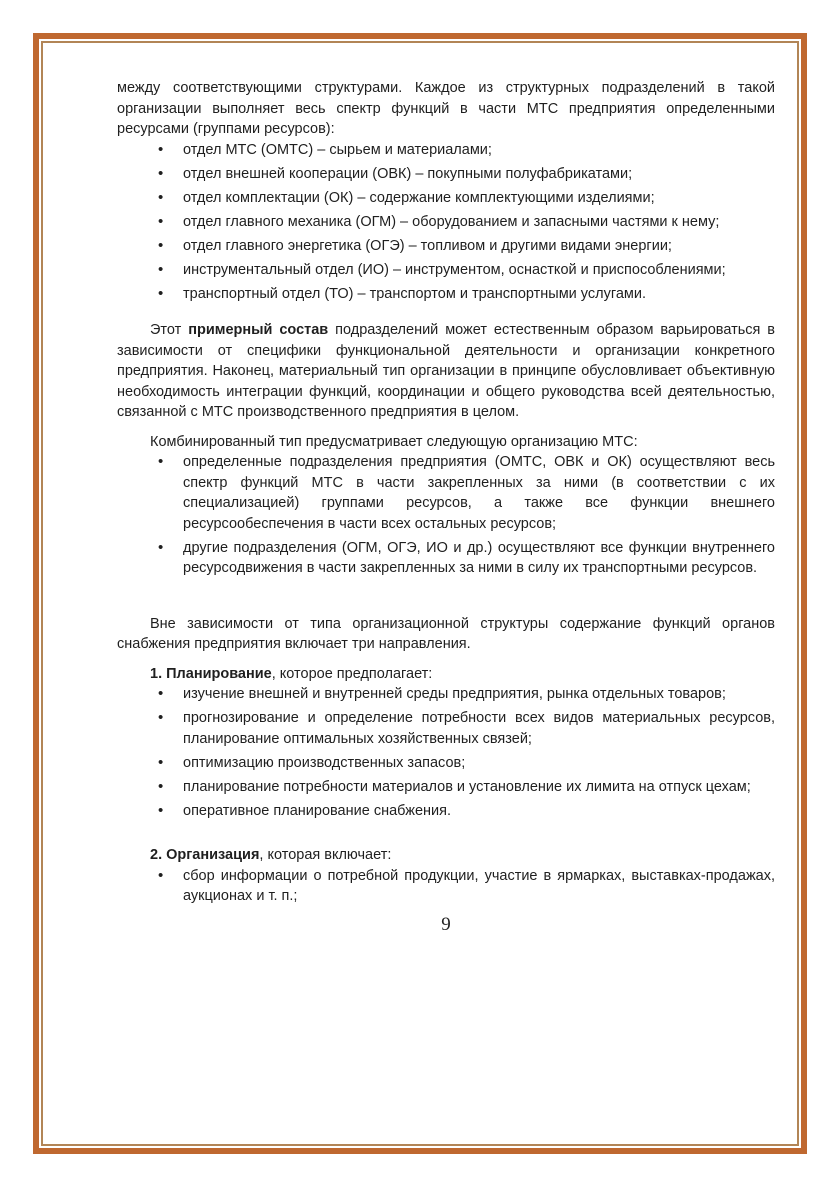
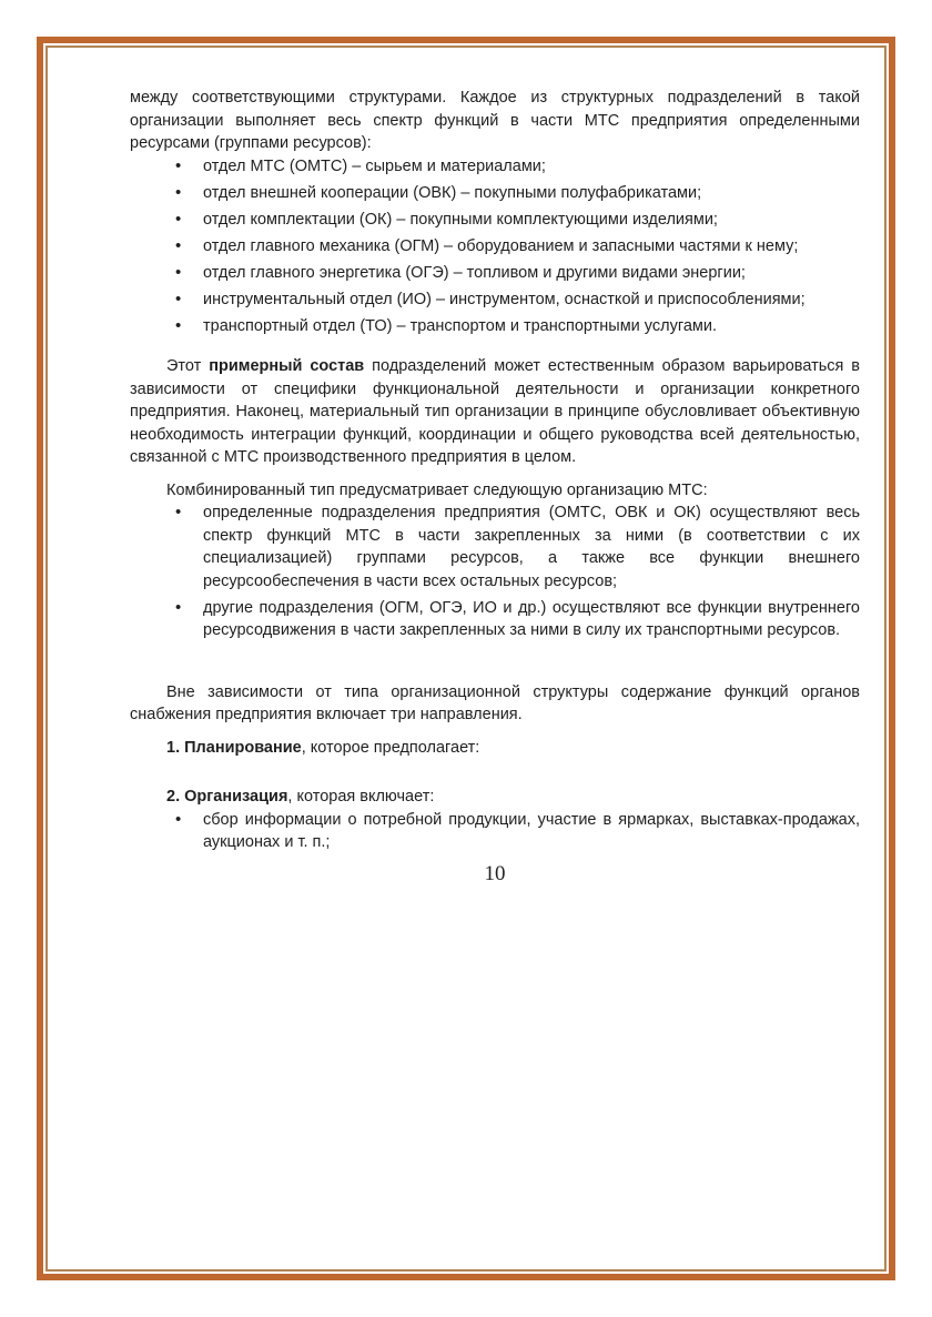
  между соответствующими структурами. Каждое из структурных подразделений в такой организации выполняет весь спектр функций в части МТС предприятия определенными ресурсами (группами ресурсов):
  отдел МТС (ОМТС) – сырьем и материалами;
  отдел внешней кооперации (ОВК) – покупными полуфабрикатами;
- отдел комплектации (ОК) – содержание комплектующими изделиями;
+ отдел комплектации (ОК) – покупными комплектующими изделиями;
  отдел главного механика (ОГМ) – оборудованием и запасными частями к нему;
  отдел главного энергетика (ОГЭ) – топливом и другими видами энергии;
  инструментальный отдел (ИО) – инструментом, оснасткой и приспособлениями;
  транспортный отдел (ТО) – транспортом и транспортными услугами.
  Этот примерный состав подразделений может естественным образом варьироваться в зависимости от специфики функциональной деятельности и организации конкретного предприятия. Наконец, материальный тип организации в принципе обусловливает объективную необходимость интеграции функций, координации и общего руководства всей деятельностью, связанной с МТС производственного предприятия в целом.
  Комбинированный тип предусматривает следующую организацию МТС:
  определенные подразделения предприятия (ОМТС, ОВК и ОК) осуществляют весь спектр функций МТС в части закрепленных за ними (в соответствии с их специализацией) группами ресурсов, а также все функции внешнего ресурсообеспечения в части всех остальных ресурсов;
  другие подразделения (ОГМ, ОГЭ, ИО и др.) осуществляют все функции внутреннего ресурсодвижения в части закрепленных за ними в силу их транспортными ресурсов.
  Вне зависимости от типа организационной структуры содержание функций органов снабжения предприятия включает три направления.
  1. Планирование, которое предполагает:
- изучение внешней и внутренней среды предприятия, рынка отдельных товаров;
- прогнозирование и определение потребности всех видов материальных ресурсов, планирование оптимальных хозяйственных связей;
- оптимизацию производственных запасов;
- планирование потребности материалов и установление их лимита на отпуск цехам;
- оперативное планирование снабжения.
  2. Организация, которая включает:
  сбор информации о потребной продукции, участие в ярмарках, выставках-продажах, аукционах и т. п.;
- 9
+ 10
